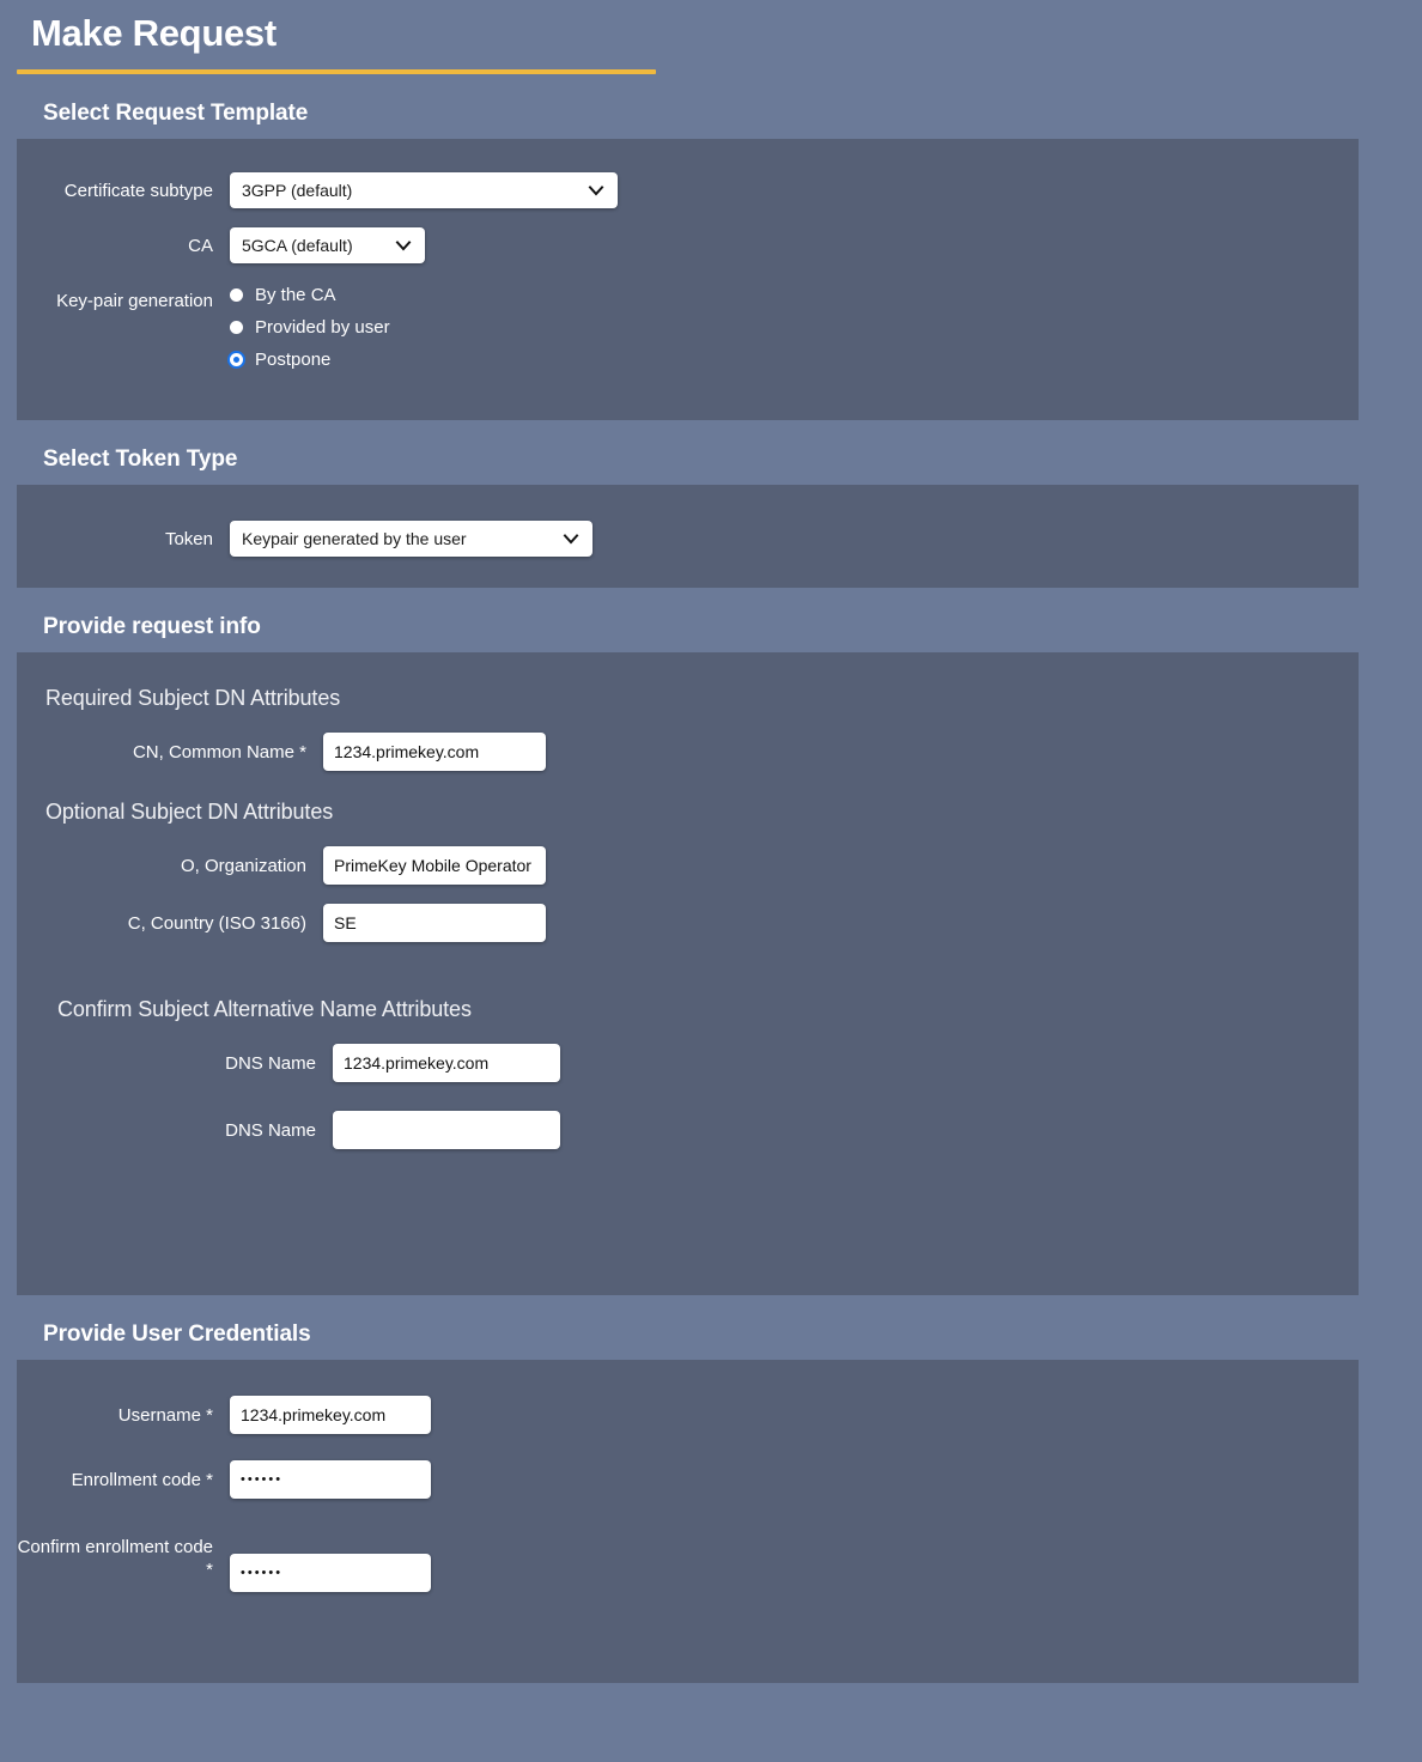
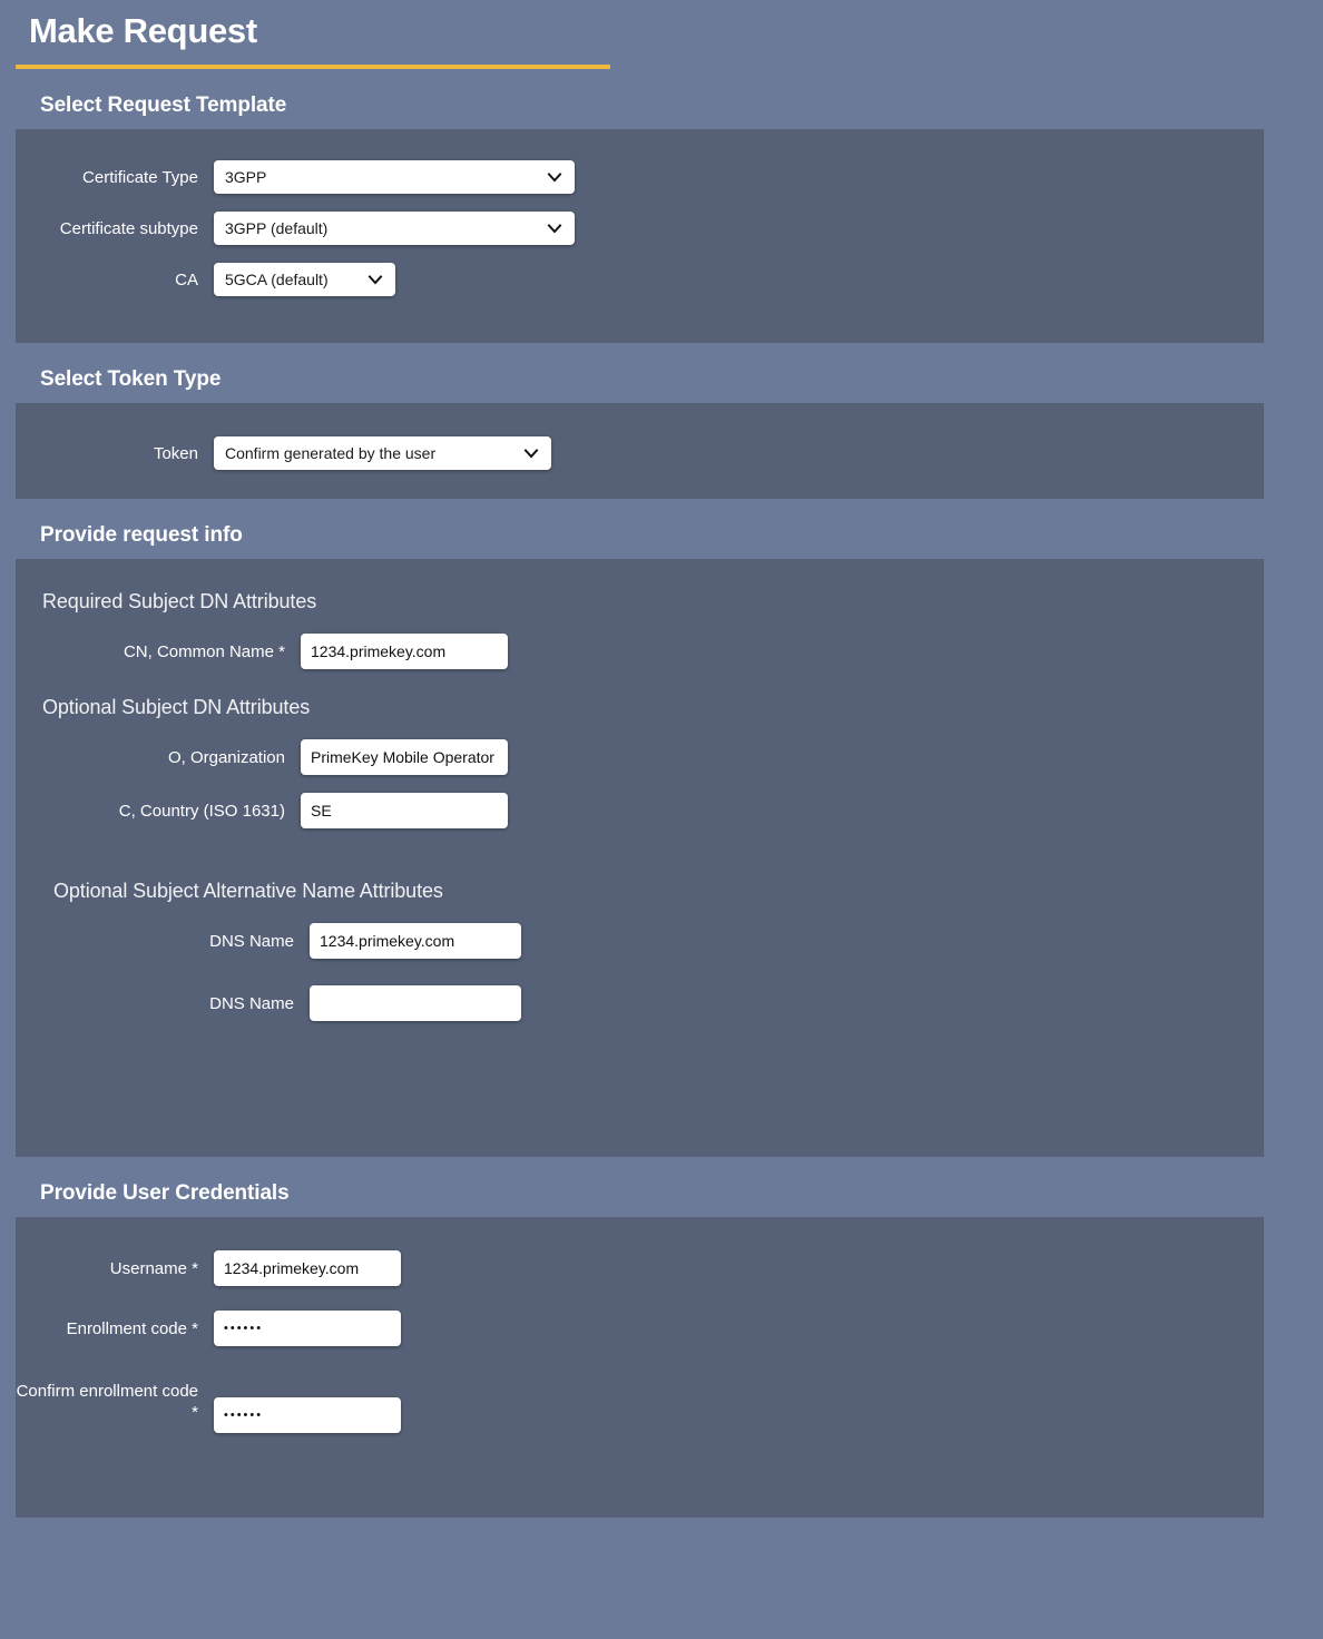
  Make Request
  Select Request Template
+ Certificate Type
+ 3GPP
  Certificate subtype
  3GPP (default)
  CA
  5GCA (default)
- Key-pair generation
- By the CA
- Provided by user
- Postpone
  Select Token Type
  Token
- Keypair generated by the user
+ Confirm generated by the user
  Provide request info
  Required Subject DN Attributes
  CN, Common Name *
  1234.primekey.com
  Optional Subject DN Attributes
  O, Organization
  PrimeKey Mobile Operator
- C, Country (ISO 3166)
+ C, Country (ISO 1631)
  SE
- Confirm Subject Alternative Name Attributes
+ Optional Subject Alternative Name Attributes
  DNS Name
  1234.primekey.com
  DNS Name
  Provide User Credentials
  Username *
  1234.primekey.com
  Enrollment code *
  ••••••
  Confirm enrollment code *
  ••••••
